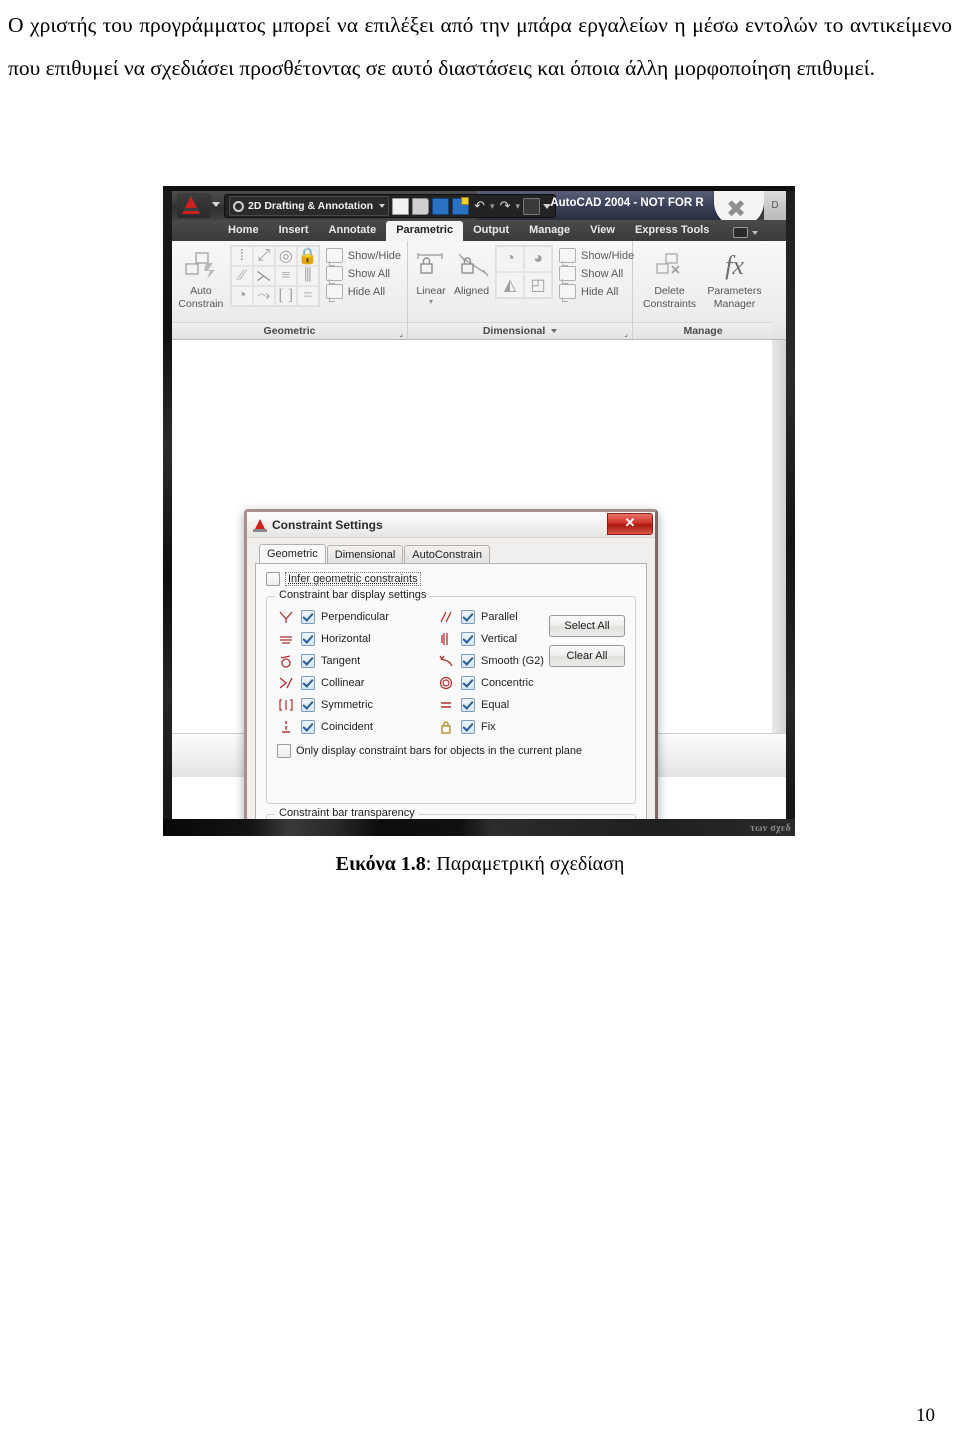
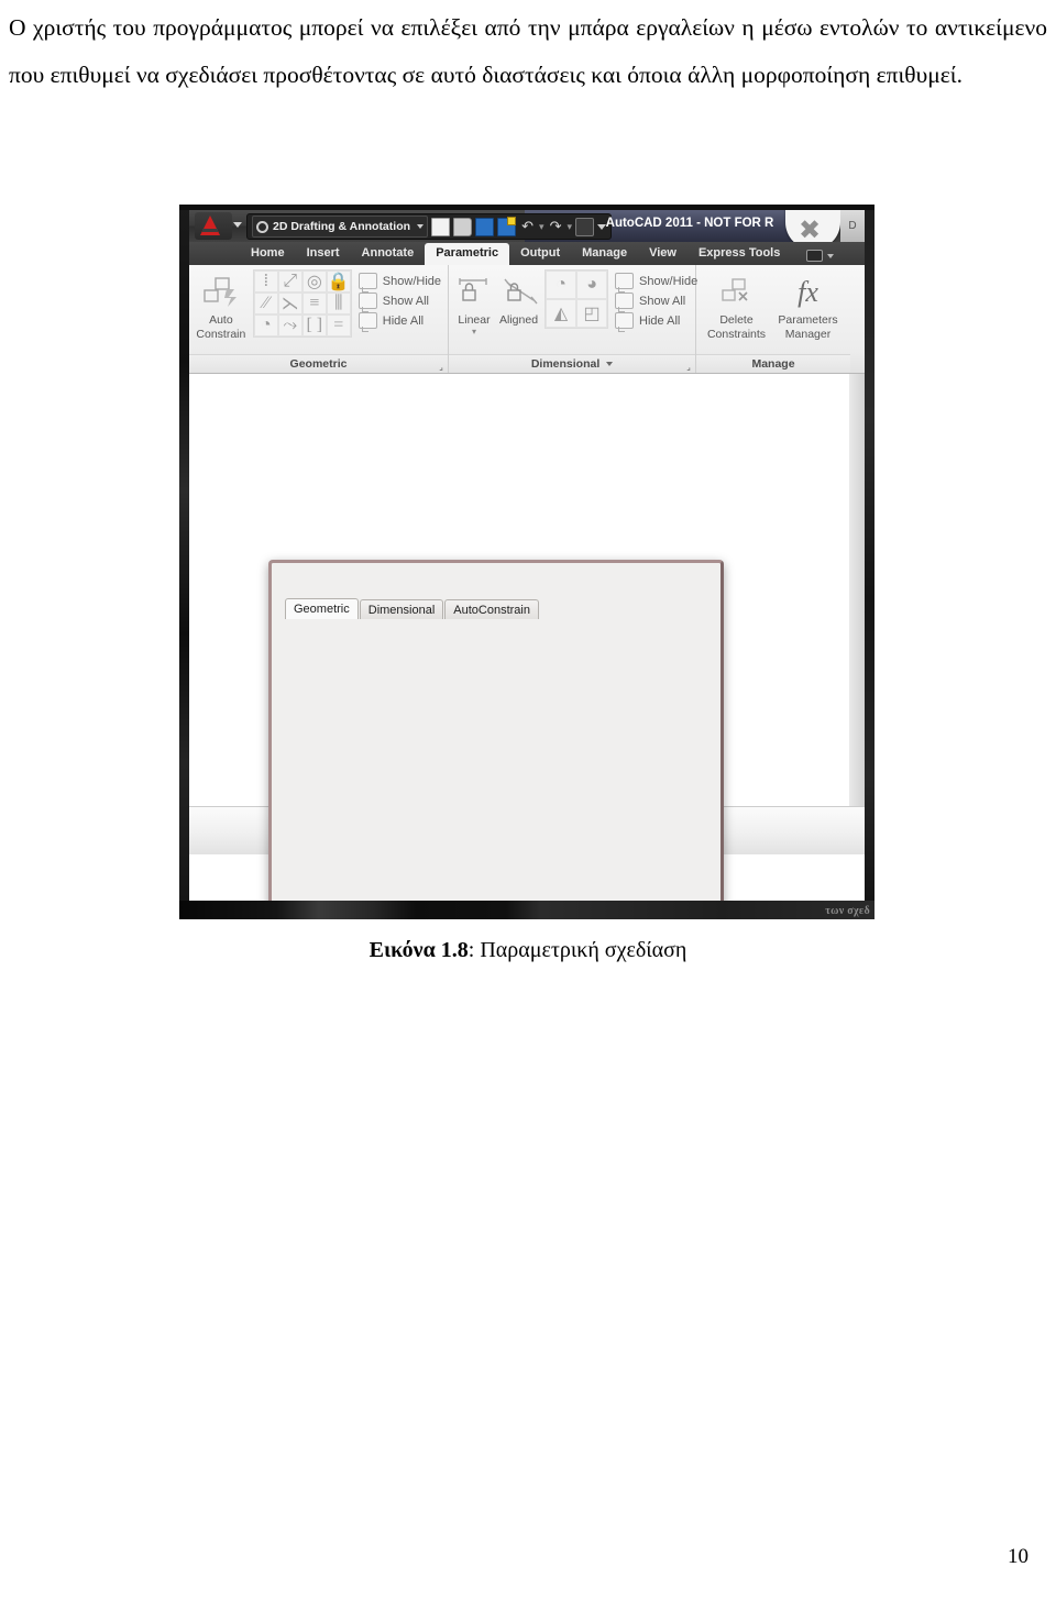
  Ο χριστής του προγράμματος μπορεί να επιλέξει από την μπάρα εργαλείων η μέσω εντολών το αντικείμενο που επιθυμεί να σχεδιάσει προσθέτοντας σε αυτό διαστάσεις και όποια άλλη μορφοποίηση επιθυμεί.
  των σχεδ
  2D Drafting & Annotation
  ↶
  ▾
  ↷
  ▾
- AutoCAD 2004 - NOT FOR R
+ AutoCAD 2011 - NOT FOR R
  ✖
  D
  Home
  Insert
  Annotate
  Parametric
  Output
  Manage
  View
  Express Tools
  Auto
  Constrain
  ⁞
  ⤢
  ◎
  🔒
  ∕∕
  ⋋
  ≡
  ⫼
  ◔
  ⤳
  [ ]
  =
  Show/Hide
  Show All
  Hide All
  Geometric
  ⌟
  Linear
  ▾
  Aligned
  ◔
  ◕
  ◭
  ◰
  Show/Hide
  Show All
  Hide All
  Dimensional
  ⌟
  Delete
  Constraints
  fx
  Parameters
  Manager
  Manage
- Constraint Settings
- ✕
  Geometric
  Dimensional
  AutoConstrain
- Infer geometric constraints
- Constraint bar display settings
- Perpendicular
- Parallel
- Horizontal
- Vertical
- Tangent
- Smooth (G2)
- Collinear
- Concentric
- Symmetric
- Equal
- Coincident
- Fix
- Only display constraint bars for objects in the current plane
- Select All
- Clear All
- Constraint bar transparency
  Εικόνα 1.8: Παραμετρική σχεδίαση
  10
